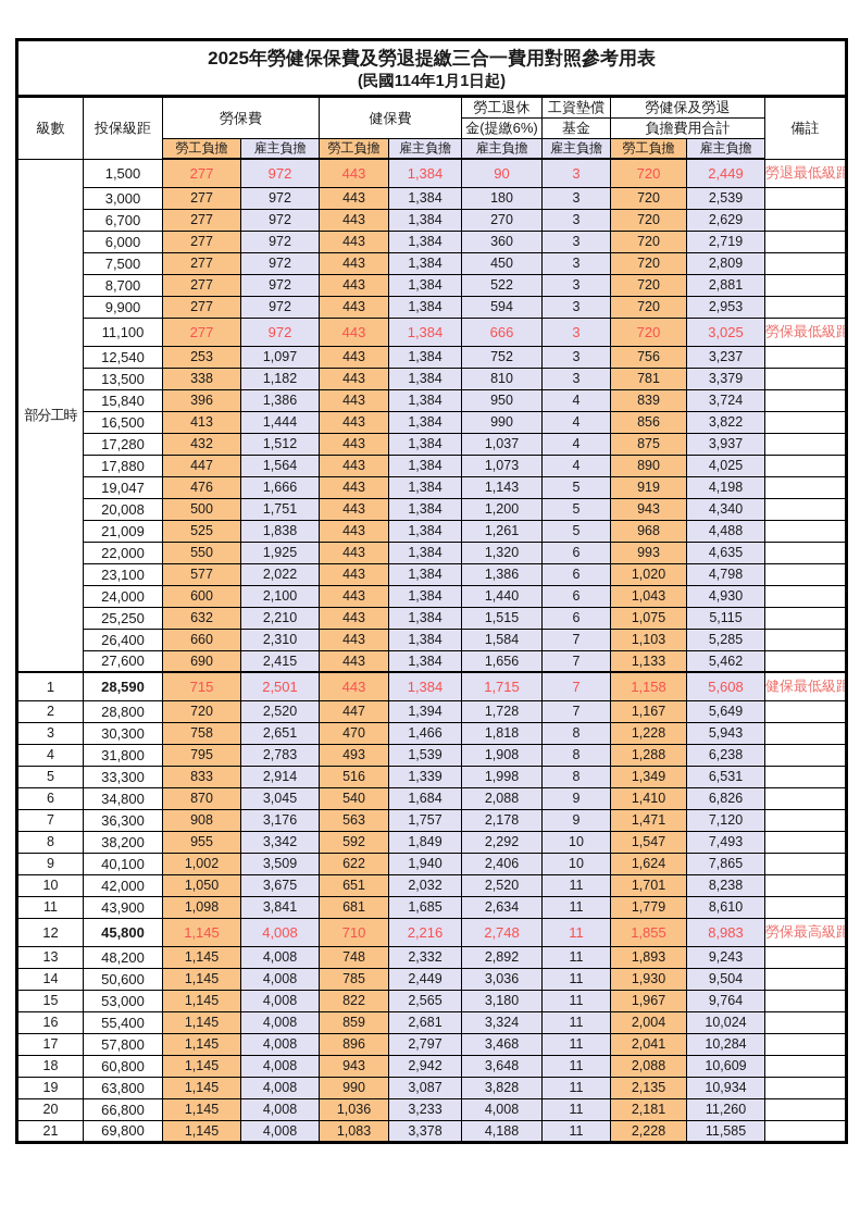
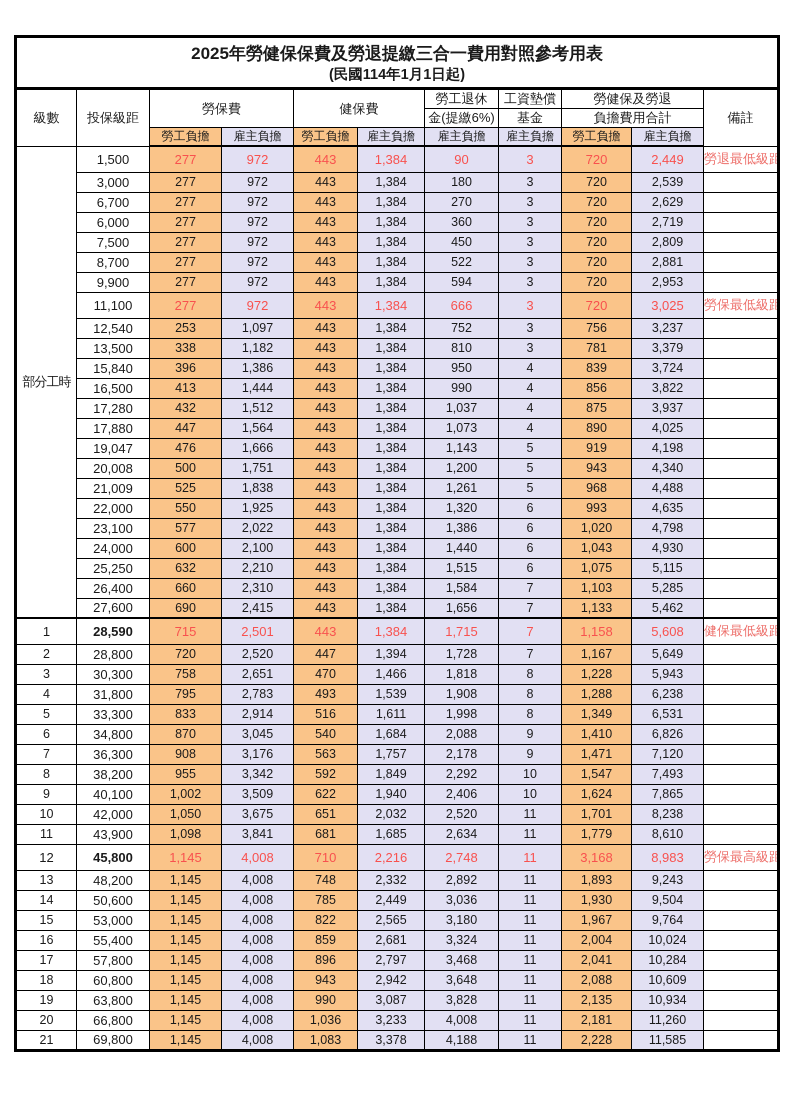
  2025年勞健保保費及勞退提繳三合一費用對照參考用表 (民國114年1月1日起)
  級數	投保級距	勞保費	健保費	勞工退休	工資墊償	勞健保及勞退	備註
  金(提繳6%)	基金	負擔費用合計
  勞工負擔	雇主負擔	勞工負擔	雇主負擔	雇主負擔	雇主負擔	勞工負擔	雇主負擔
  部分工時	1,500	277	972	443	1,384	90	3	720	2,449	勞退最低級距
  3,000	277	972	443	1,384	180	3	720	2,539
  6,700	277	972	443	1,384	270	3	720	2,629
  6,000	277	972	443	1,384	360	3	720	2,719
  7,500	277	972	443	1,384	450	3	720	2,809
  8,700	277	972	443	1,384	522	3	720	2,881
  9,900	277	972	443	1,384	594	3	720	2,953
  11,100	277	972	443	1,384	666	3	720	3,025	勞保最低級距
  12,540	253	1,097	443	1,384	752	3	756	3,237
  13,500	338	1,182	443	1,384	810	3	781	3,379
  15,840	396	1,386	443	1,384	950	4	839	3,724
  16,500	413	1,444	443	1,384	990	4	856	3,822
  17,280	432	1,512	443	1,384	1,037	4	875	3,937
  17,880	447	1,564	443	1,384	1,073	4	890	4,025
  19,047	476	1,666	443	1,384	1,143	5	919	4,198
  20,008	500	1,751	443	1,384	1,200	5	943	4,340
  21,009	525	1,838	443	1,384	1,261	5	968	4,488
  22,000	550	1,925	443	1,384	1,320	6	993	4,635
  23,100	577	2,022	443	1,384	1,386	6	1,020	4,798
  24,000	600	2,100	443	1,384	1,440	6	1,043	4,930
  25,250	632	2,210	443	1,384	1,515	6	1,075	5,115
  26,400	660	2,310	443	1,384	1,584	7	1,103	5,285
  27,600	690	2,415	443	1,384	1,656	7	1,133	5,462
  1	28,590	715	2,501	443	1,384	1,715	7	1,158	5,608	健保最低級距
  2	28,800	720	2,520	447	1,394	1,728	7	1,167	5,649
  3	30,300	758	2,651	470	1,466	1,818	8	1,228	5,943
  4	31,800	795	2,783	493	1,539	1,908	8	1,288	6,238
- 5	33,300	833	2,914	516	1,339	1,998	8	1,349	6,531
+ 5	33,300	833	2,914	516	1,611	1,998	8	1,349	6,531
  6	34,800	870	3,045	540	1,684	2,088	9	1,410	6,826
  7	36,300	908	3,176	563	1,757	2,178	9	1,471	7,120
  8	38,200	955	3,342	592	1,849	2,292	10	1,547	7,493
  9	40,100	1,002	3,509	622	1,940	2,406	10	1,624	7,865
  10	42,000	1,050	3,675	651	2,032	2,520	11	1,701	8,238
  11	43,900	1,098	3,841	681	1,685	2,634	11	1,779	8,610
- 12	45,800	1,145	4,008	710	2,216	2,748	11	1,855	8,983	勞保最高級距
+ 12	45,800	1,145	4,008	710	2,216	2,748	11	3,168	8,983	勞保最高級距
  13	48,200	1,145	4,008	748	2,332	2,892	11	1,893	9,243
  14	50,600	1,145	4,008	785	2,449	3,036	11	1,930	9,504
  15	53,000	1,145	4,008	822	2,565	3,180	11	1,967	9,764
  16	55,400	1,145	4,008	859	2,681	3,324	11	2,004	10,024
  17	57,800	1,145	4,008	896	2,797	3,468	11	2,041	10,284
  18	60,800	1,145	4,008	943	2,942	3,648	11	2,088	10,609
  19	63,800	1,145	4,008	990	3,087	3,828	11	2,135	10,934
  20	66,800	1,145	4,008	1,036	3,233	4,008	11	2,181	11,260
  21	69,800	1,145	4,008	1,083	3,378	4,188	11	2,228	11,585
